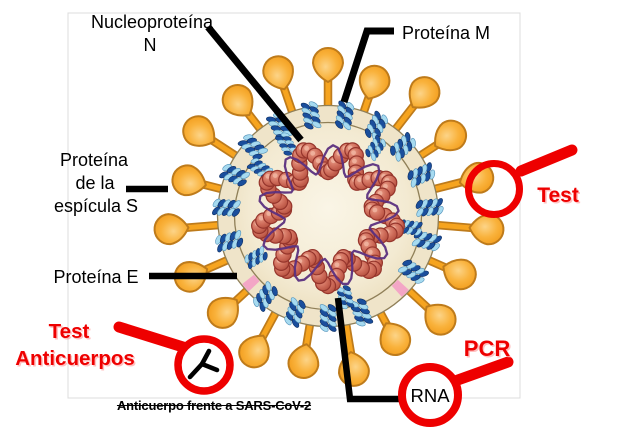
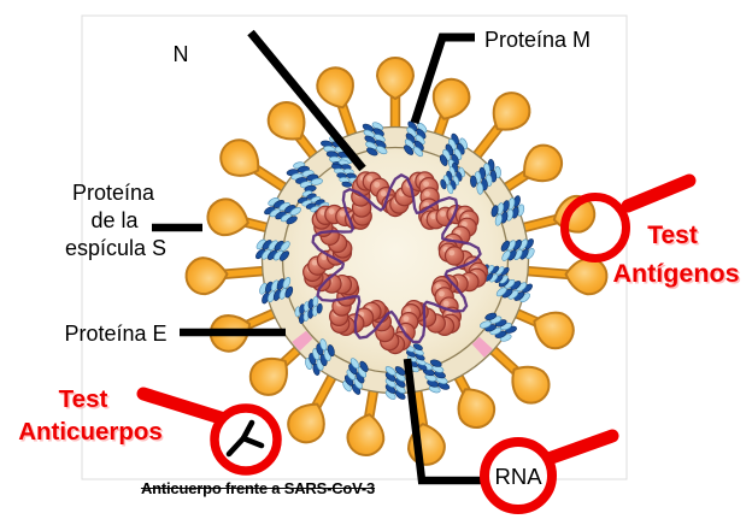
- Nucleoproteína
  N
  Proteína M
  Proteína
  de la
  espícula S
  Proteína E
  Test
+ Antígenos
  Test
  Anticuerpos
  RNA
- PCR
- Anticuerpo frente a SARS-CoV-2
+ Anticuerpo frente a SARS-CoV-3
